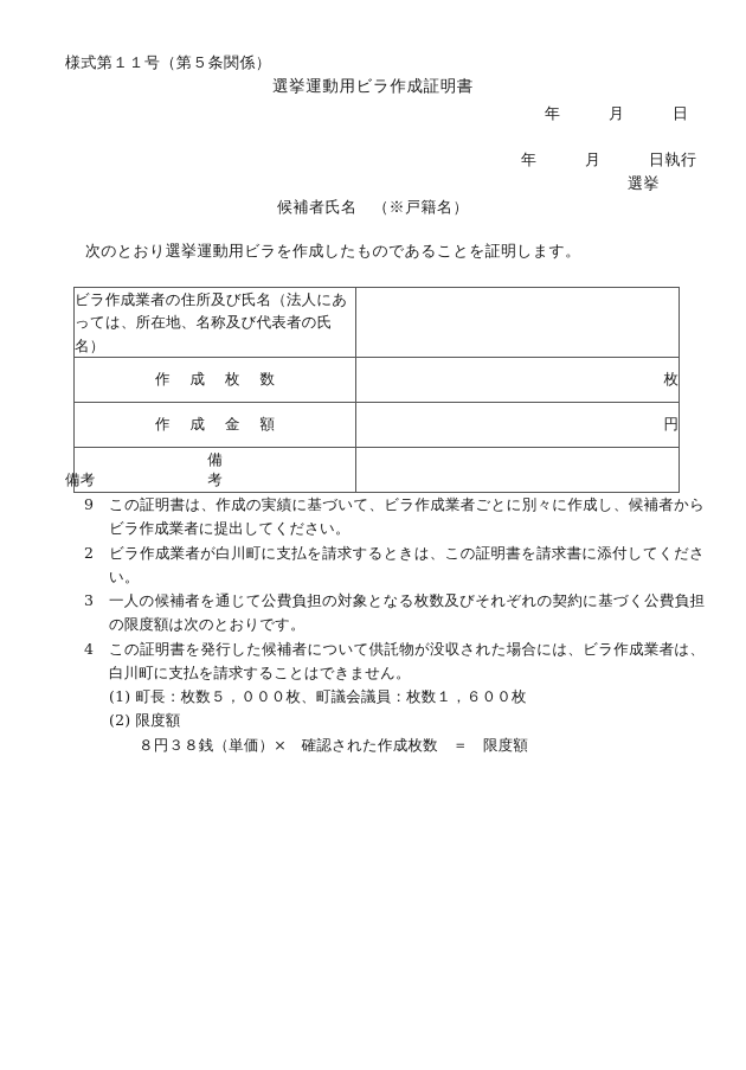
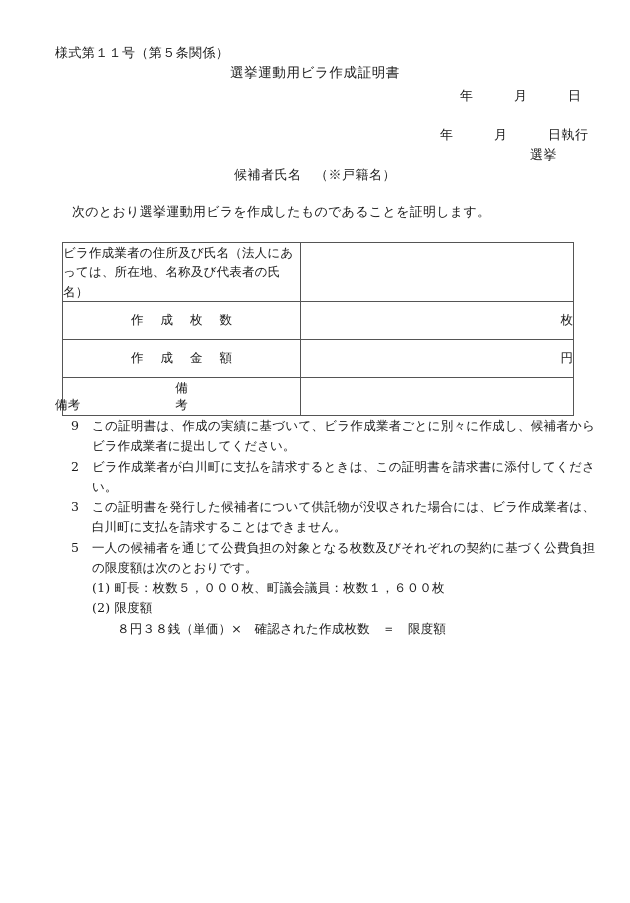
  様式第１１号（第５条関係）
  選挙運動用ビラ作成証明書
  年 月 日
  年 月 日執行
  選挙
  候補者氏名 （※戸籍名）
  次のとおり選挙運動用ビラを作成したものであることを証明します。
  ビラ作成業者の住所及び氏名（法人にあっては、所在地、名称及び代表者の氏名）
  作成枚数	枚
  作成金額	円
  備考
  備考
  9
  この証明書は、作成の実績に基づいて、ビラ作成業者ごとに別々に作成し、候補者からビラ作成業者に提出してください。
  2
  ビラ作成業者が白川町に支払を請求するときは、この証明書を請求書に添付してください。
  3
- 一人の候補者を通じて公費負担の対象となる枚数及びそれぞれの契約に基づく公費負担の限度額は次のとおりです。
+ この証明書を発行した候補者について供託物が没収された場合には、ビラ作成業者は、白川町に支払を請求することはできません。
- 4
+ 5
- この証明書を発行した候補者について供託物が没収された場合には、ビラ作成業者は、白川町に支払を請求することはできません。
+ 一人の候補者を通じて公費負担の対象となる枚数及びそれぞれの契約に基づく公費負担の限度額は次のとおりです。
  (1) 町長：枚数５，０００枚、町議会議員：枚数１，６００枚
  (2) 限度額
  ８円３８銭（単価）× 確認された作成枚数 ＝ 限度額
